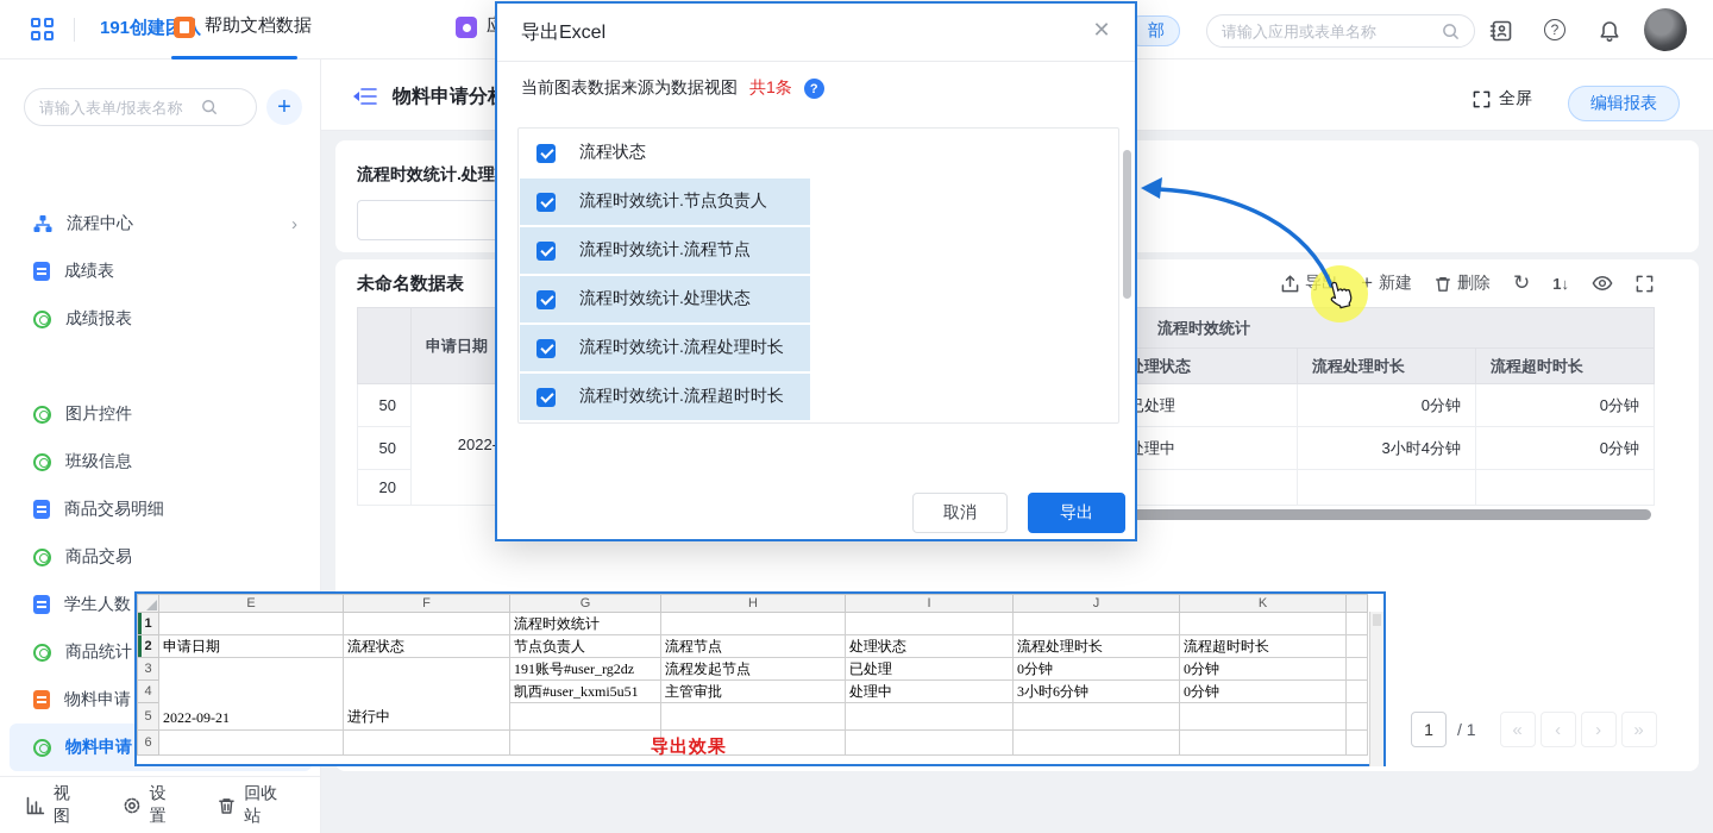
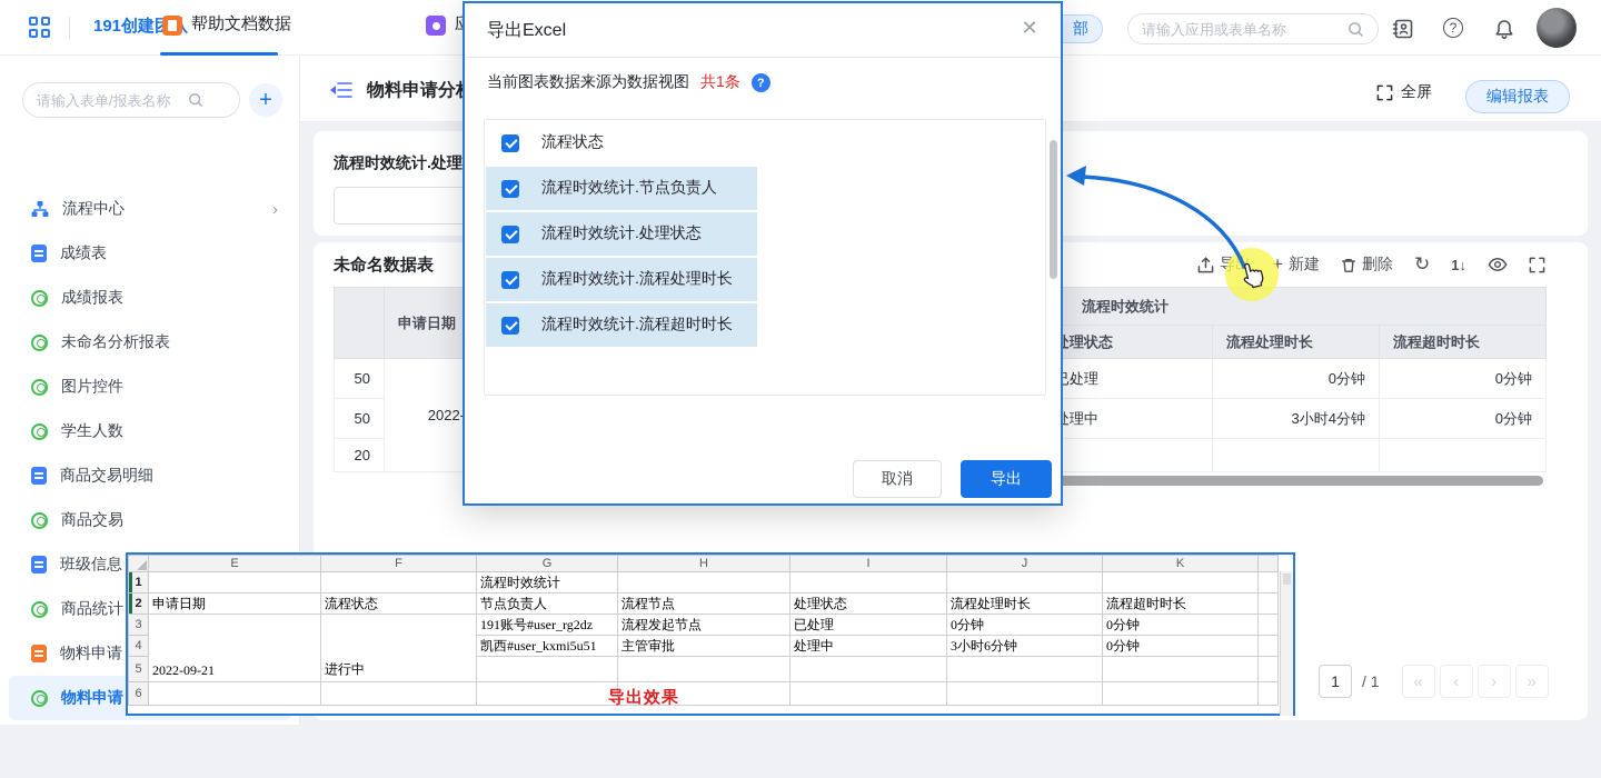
  191创建
  帮助文档数据
  部
  请输入应用或表单名称
  ?
  请输入表单/报表名称
  +
  流程中心
  ›
  成绩表
  成绩报表
+ 未命名分析报表
  图片控件
- 班级信息
+ 学生人数
  商品交易明细
  商品交易
- 学生人数
+ 班级信息
  商品统计
  物料申请
  物料申请
- 视图
- 设置
- 回收站
  全屏
  编辑报表
  流程时效统计.处理
  未命名数据表
  +
  新建
  删除
  ↻
  1↓
  	申请日期		流程时效统计
  理状态	流程处理时长	流程超时时长
  50	理中	3小时4分钟	0分钟
  20
  1
  / 1
  «
  ‹
  ›
  »
  导出Excel
  ✕
  当前图表数据来源为数据视图
  共1条
  ?
  流程状态
  流程时效统计.节点负责人
- 流程时效统计.流程节点
  流程时效统计.处理状态
  流程时效统计.流程处理时长
  流程时效统计.流程超时时长
  取消
  导出
  	E	F	G	H	I	J	K
  1			流程时效统计
  2	申请日期	流程状态	节点负责人	流程节点	处理状态	流程处理时长	流程超时时长
  3	2022-09-21	进行中	191账号#user_rg2dz	流程发起节点	已处理	0分钟	0分钟
  4	凯西#user_kxmi5u51	主管审批	处理中	3小时6分钟	0分钟
  5
  6
  导出效果
